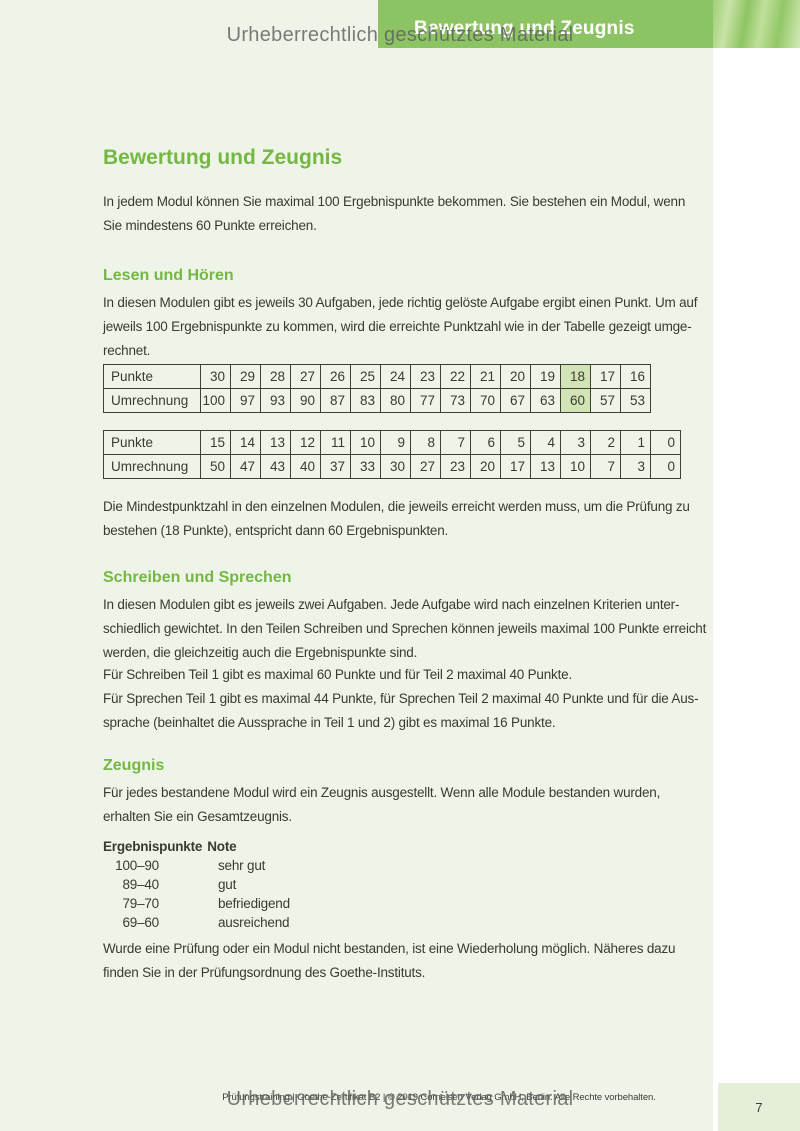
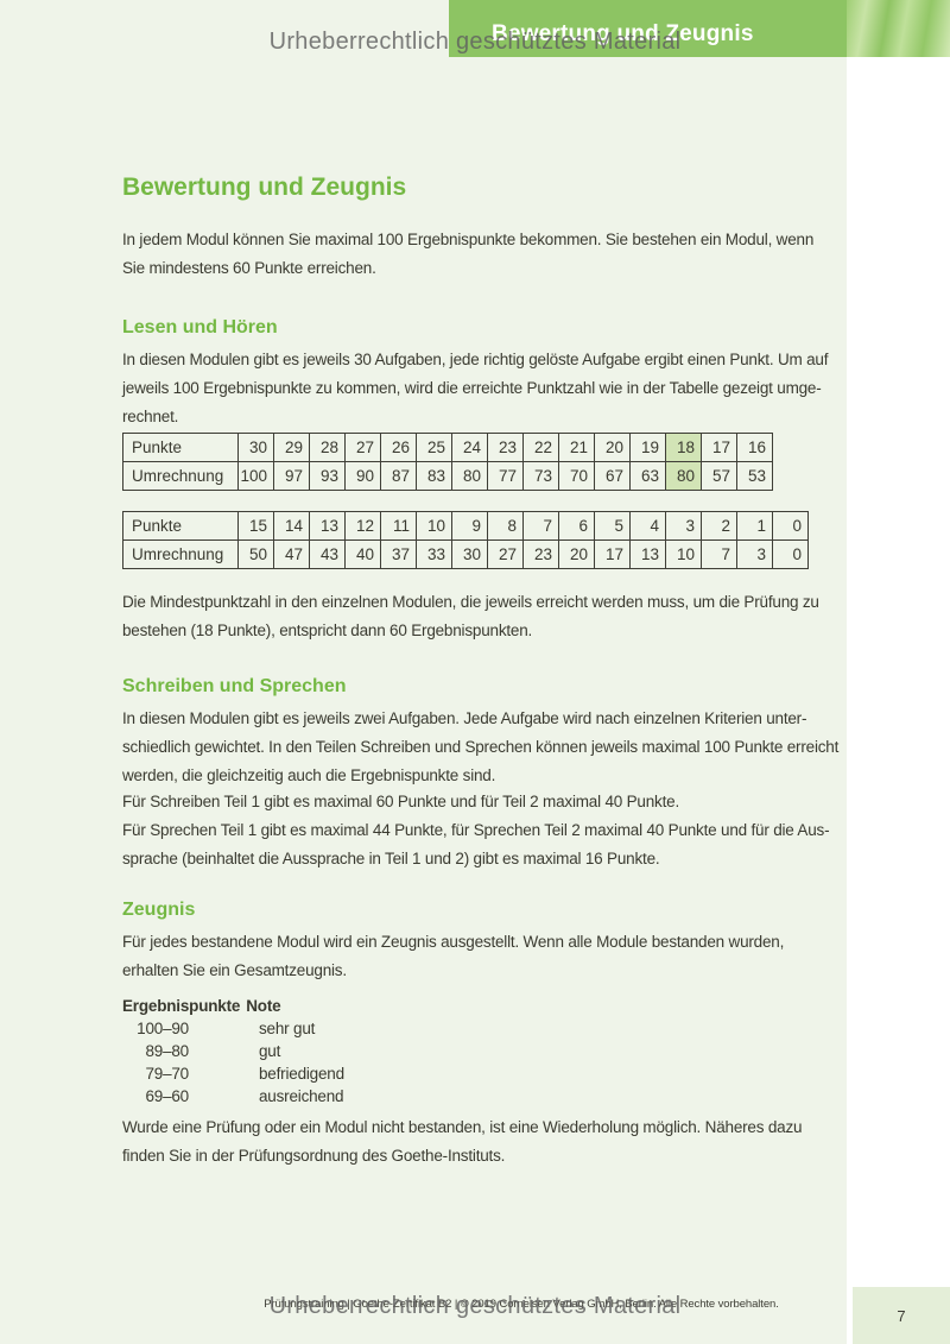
  Bewertung und Zeugnis
  Urheberrechtlich geschütztes Material
  Bewertung und Zeugnis
  In jedem Modul können Sie maximal 100 Ergebnispunkte bekommen. Sie bestehen ein Modul, wenn
  Sie mindestens 60 Punkte erreichen.
  Lesen und Hören
  In diesen Modulen gibt es jeweils 30 Aufgaben, jede richtig gelöste Aufgabe ergibt einen Punkt. Um auf
  jeweils 100 Ergebnispunkte zu kommen, wird die erreichte Punktzahl wie in der Tabelle gezeigt umge-
  rechnet.
  Punkte	30	29	28	27	26	25	24	23	22	21	20	19	18	17	16
- Umrechnung	100	97	93	90	87	83	80	77	73	70	67	63	60	57	53
+ Umrechnung	100	97	93	90	87	83	80	77	73	70	67	63	80	57	53
  Punkte	15	14	13	12	11	10	9	8	7	6	5	4	3	2	1	0
  Umrechnung	50	47	43	40	37	33	30	27	23	20	17	13	10	7	3	0
  Die Mindestpunktzahl in den einzelnen Modulen, die jeweils erreicht werden muss, um die Prüfung zu
  bestehen (18 Punkte), entspricht dann 60 Ergebnispunkten.
  Schreiben und Sprechen
  In diesen Modulen gibt es jeweils zwei Aufgaben. Jede Aufgabe wird nach einzelnen Kriterien unter-
  schiedlich gewichtet. In den Teilen Schreiben und Sprechen können jeweils maximal 100 Punkte erreicht
  werden, die gleichzeitig auch die Ergebnispunkte sind.
  Für Schreiben Teil 1 gibt es maximal 60 Punkte und für Teil 2 maximal 40 Punkte.
  Für Sprechen Teil 1 gibt es maximal 44 Punkte, für Sprechen Teil 2 maximal 40 Punkte und für die Aus-
  sprache (beinhaltet die Aussprache in Teil 1 und 2) gibt es maximal 16 Punkte.
  Zeugnis
  Für jedes bestandene Modul wird ein Zeugnis ausgestellt. Wenn alle Module bestanden wurden,
  erhalten Sie ein Gesamtzeugnis.
  Ergebnispunkte
  Note
  100–90
  sehr gut
- 89–40
+ 89–80
  gut
  79–70
  befriedigend
  69–60
  ausreichend
  Wurde eine Prüfung oder ein Modul nicht bestanden, ist eine Wiederholung möglich. Näheres dazu
  finden Sie in der Prüfungsordnung des Goethe-Instituts.
  Prüfungstraining | Goethe-Zertifikat B2 | © 2019 Cornelsen Verlag GmbH, Berlin. Alle Rechte vorbehalten.
  Urheberrechtlich geschütztes Material
  7
